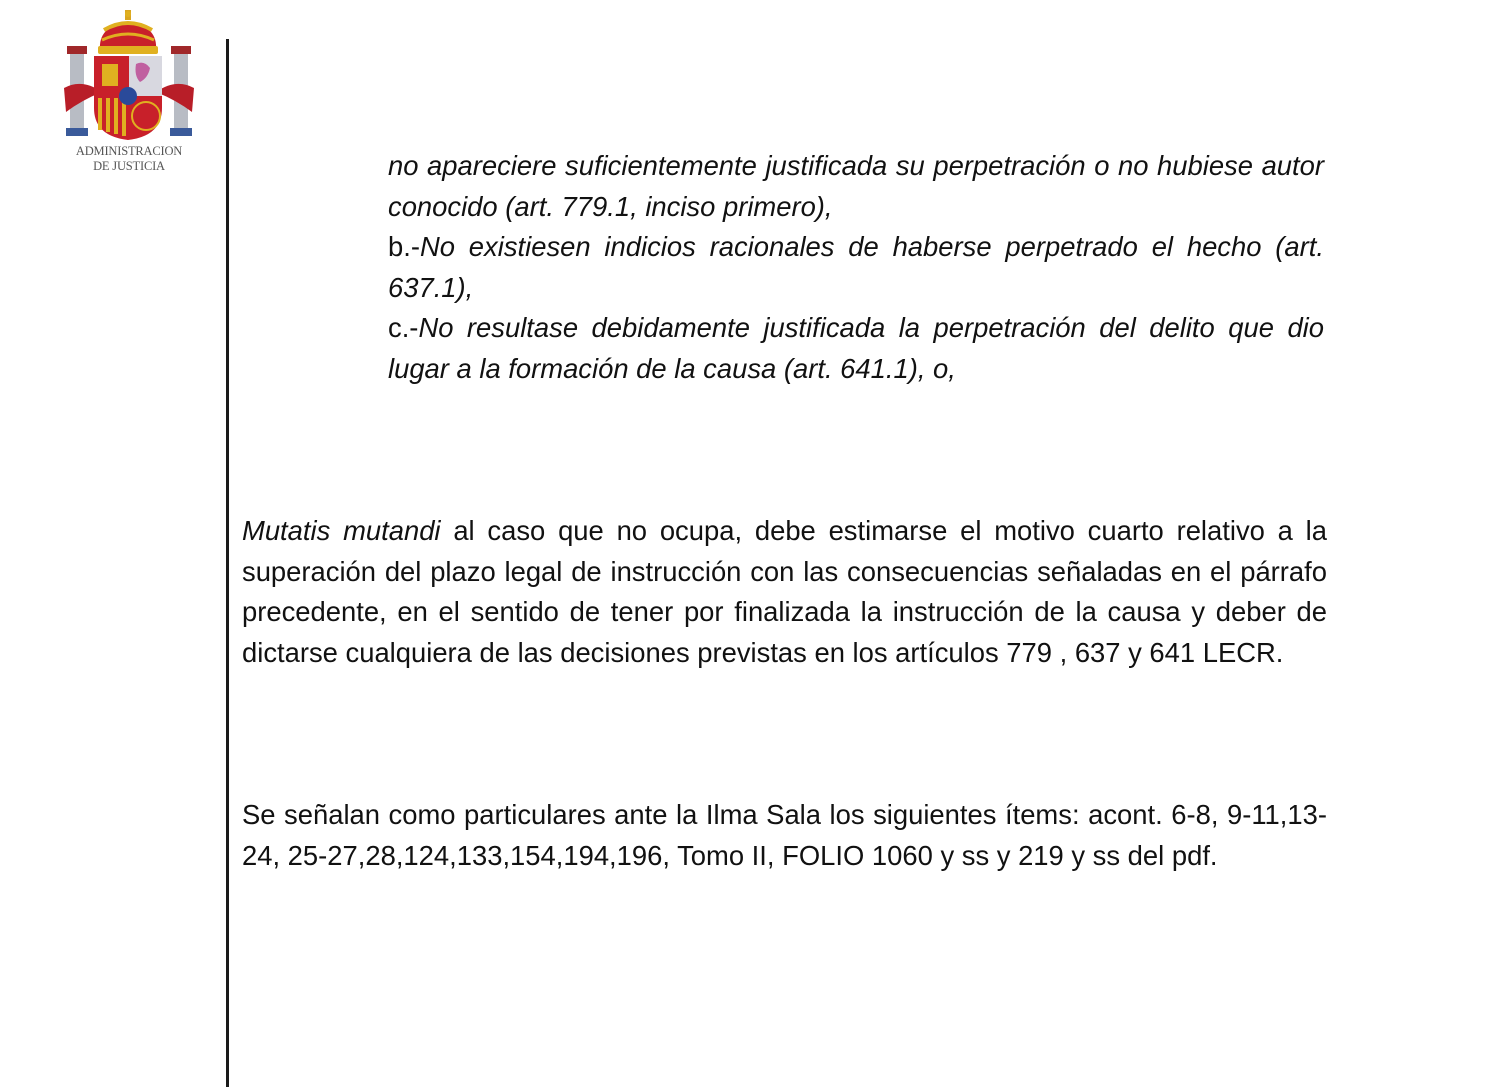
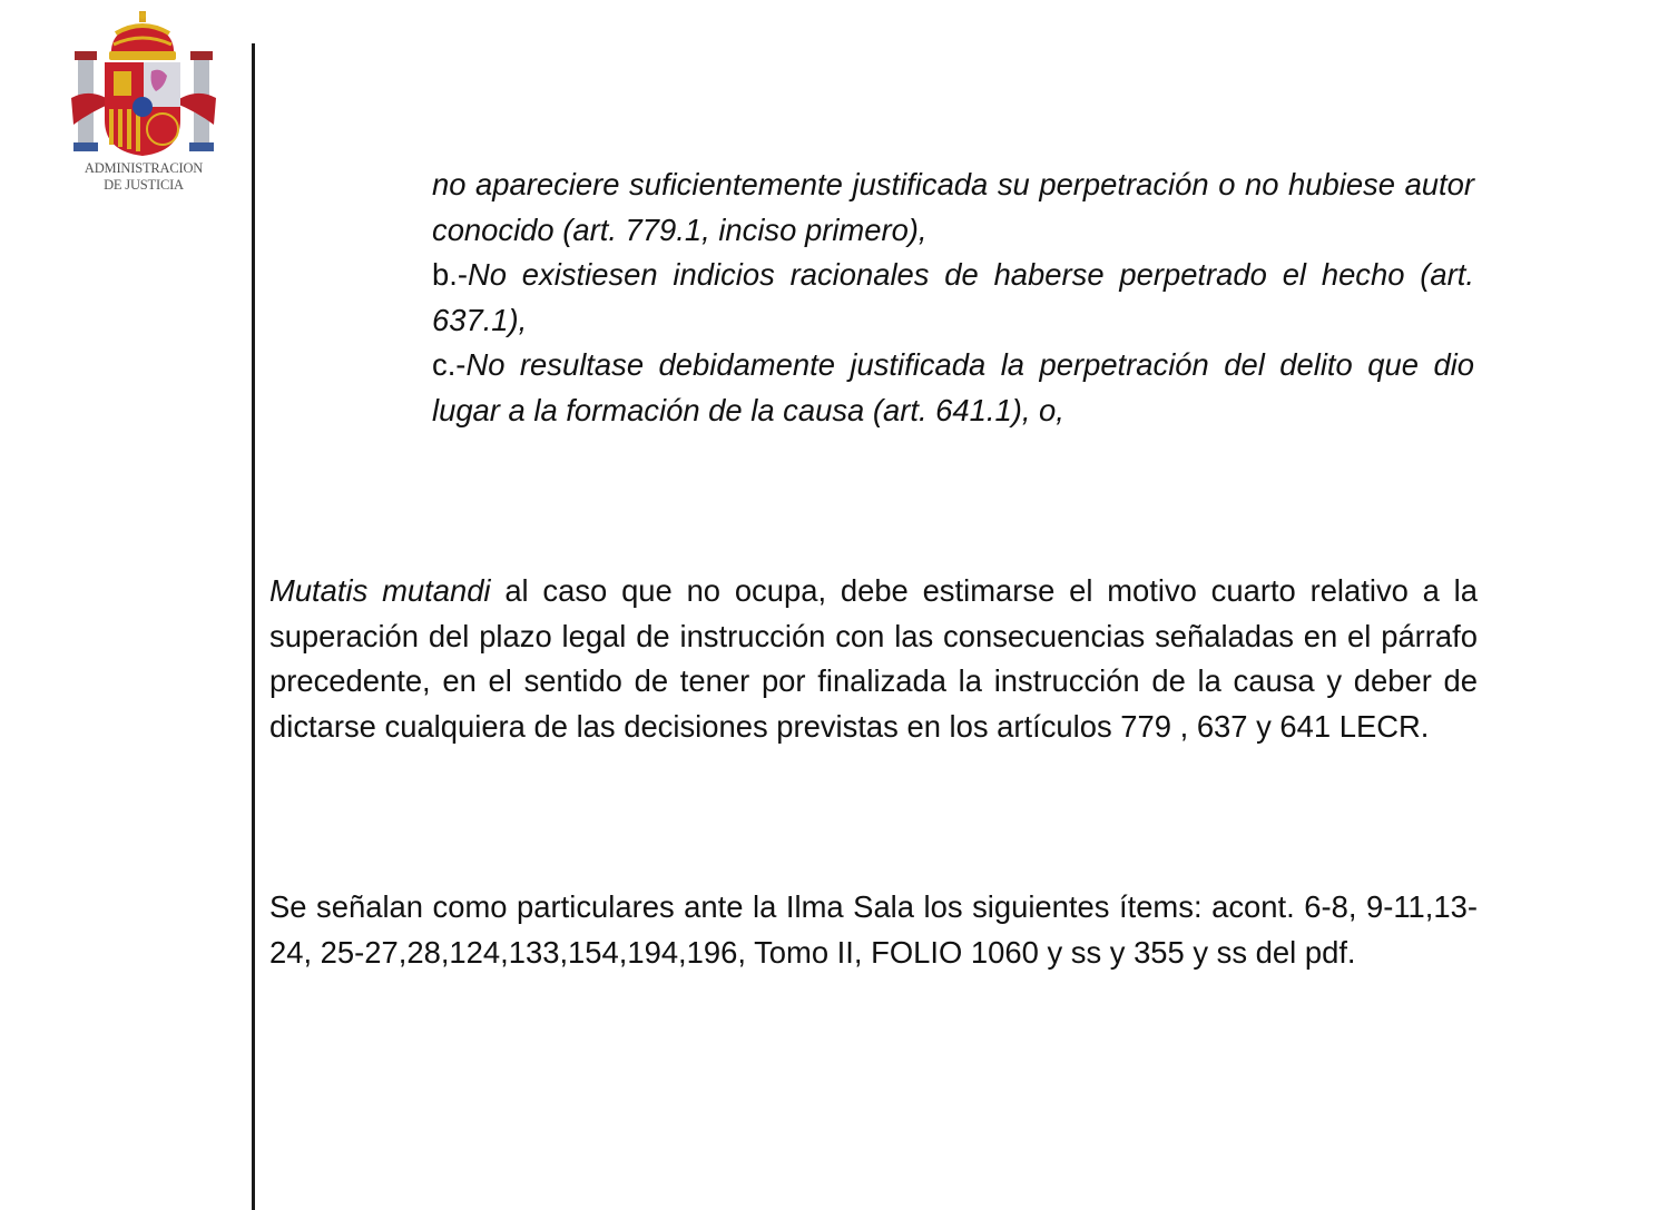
  ADMINISTRACION
  DE JUSTICIA
  no apareciere suficientemente justificada su perpetración o no hubiese autor conocido (art. 779.1, inciso primero),
  b.-No existiesen indicios racionales de haberse perpetrado el hecho (art. 637.1),
  c.-No resultase debidamente justificada la perpetración del delito que dio lugar a la formación de la causa (art. 641.1), o,
  Mutatis mutandi al caso que no ocupa, debe estimarse el motivo cuarto relativo a la superación del plazo legal de instrucción con las consecuencias señaladas en el párrafo precedente, en el sentido de tener por finalizada la instrucción de la causa y deber de dictarse cualquiera de las decisiones previstas en los artículos 779 , 637 y 641 LECR.
- Se señalan como particulares ante la Ilma Sala los siguientes ítems: acont. 6-8, 9-11,13-24, 25-27,28,124,133,154,194,196, Tomo II, FOLIO 1060 y ss y 219 y ss del pdf.
+ Se señalan como particulares ante la Ilma Sala los siguientes ítems: acont. 6-8, 9-11,13-24, 25-27,28,124,133,154,194,196, Tomo II, FOLIO 1060 y ss y 355 y ss del pdf.
